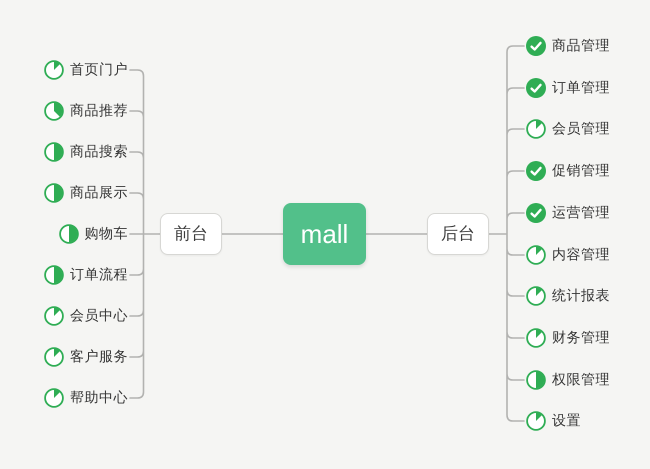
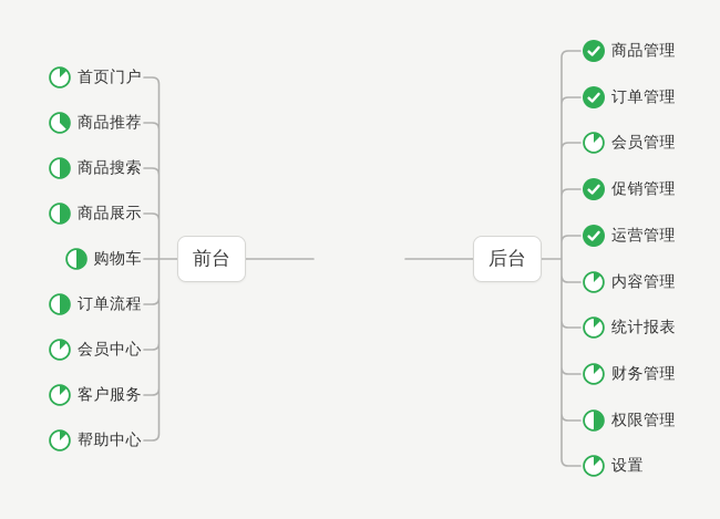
- mall
  前台
  后台
  首页门户
  商品推荐
  商品搜索
  商品展示
  购物车
  订单流程
  会员中心
  客户服务
  帮助中心
  商品管理
  订单管理
  会员管理
  促销管理
  运营管理
  内容管理
  统计报表
  财务管理
  权限管理
  设置
